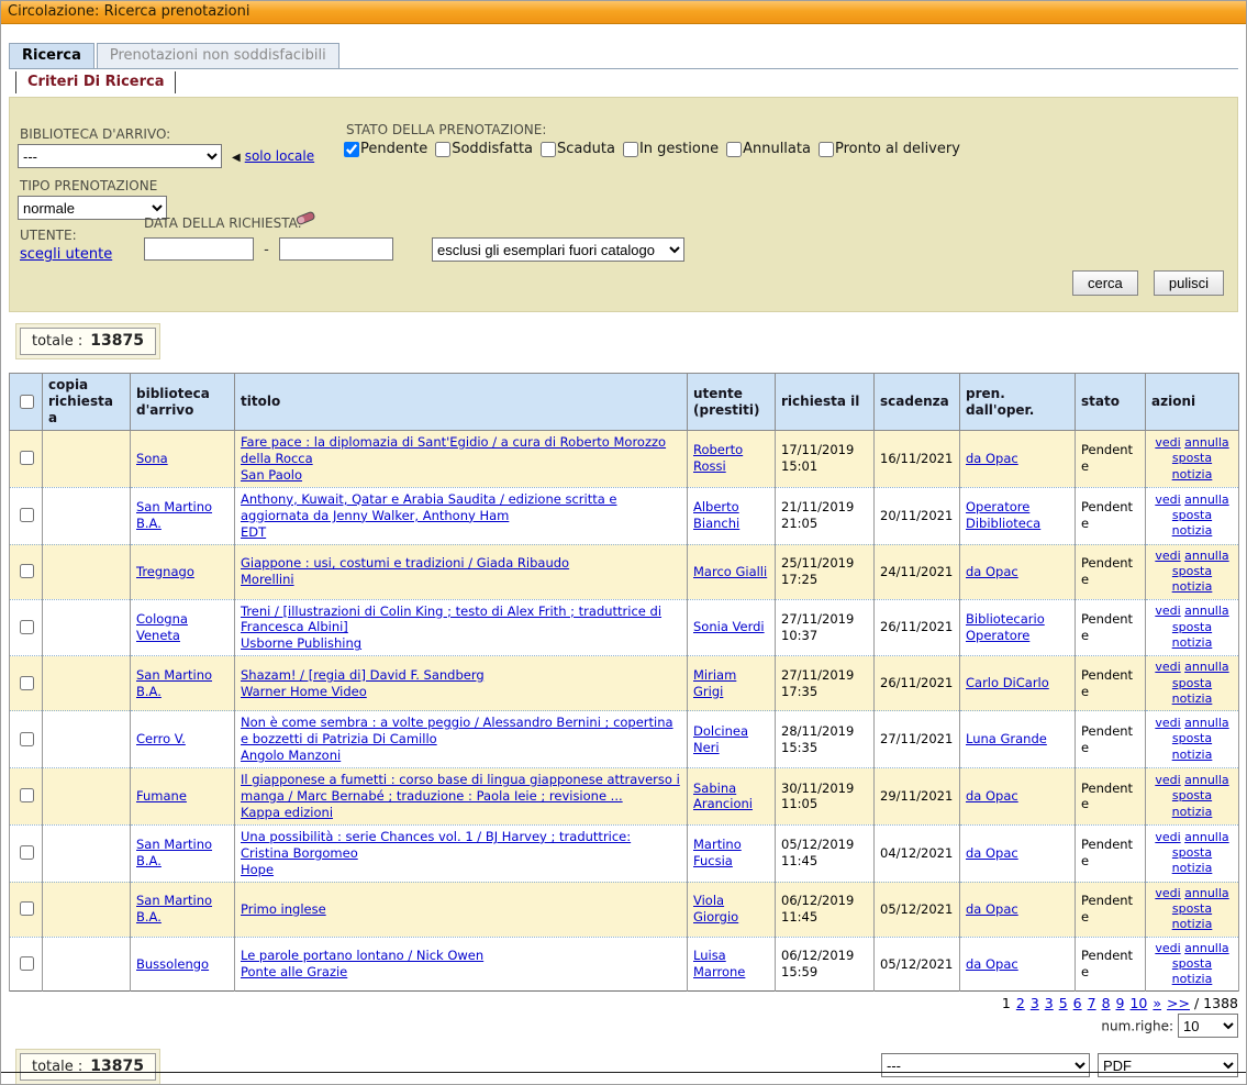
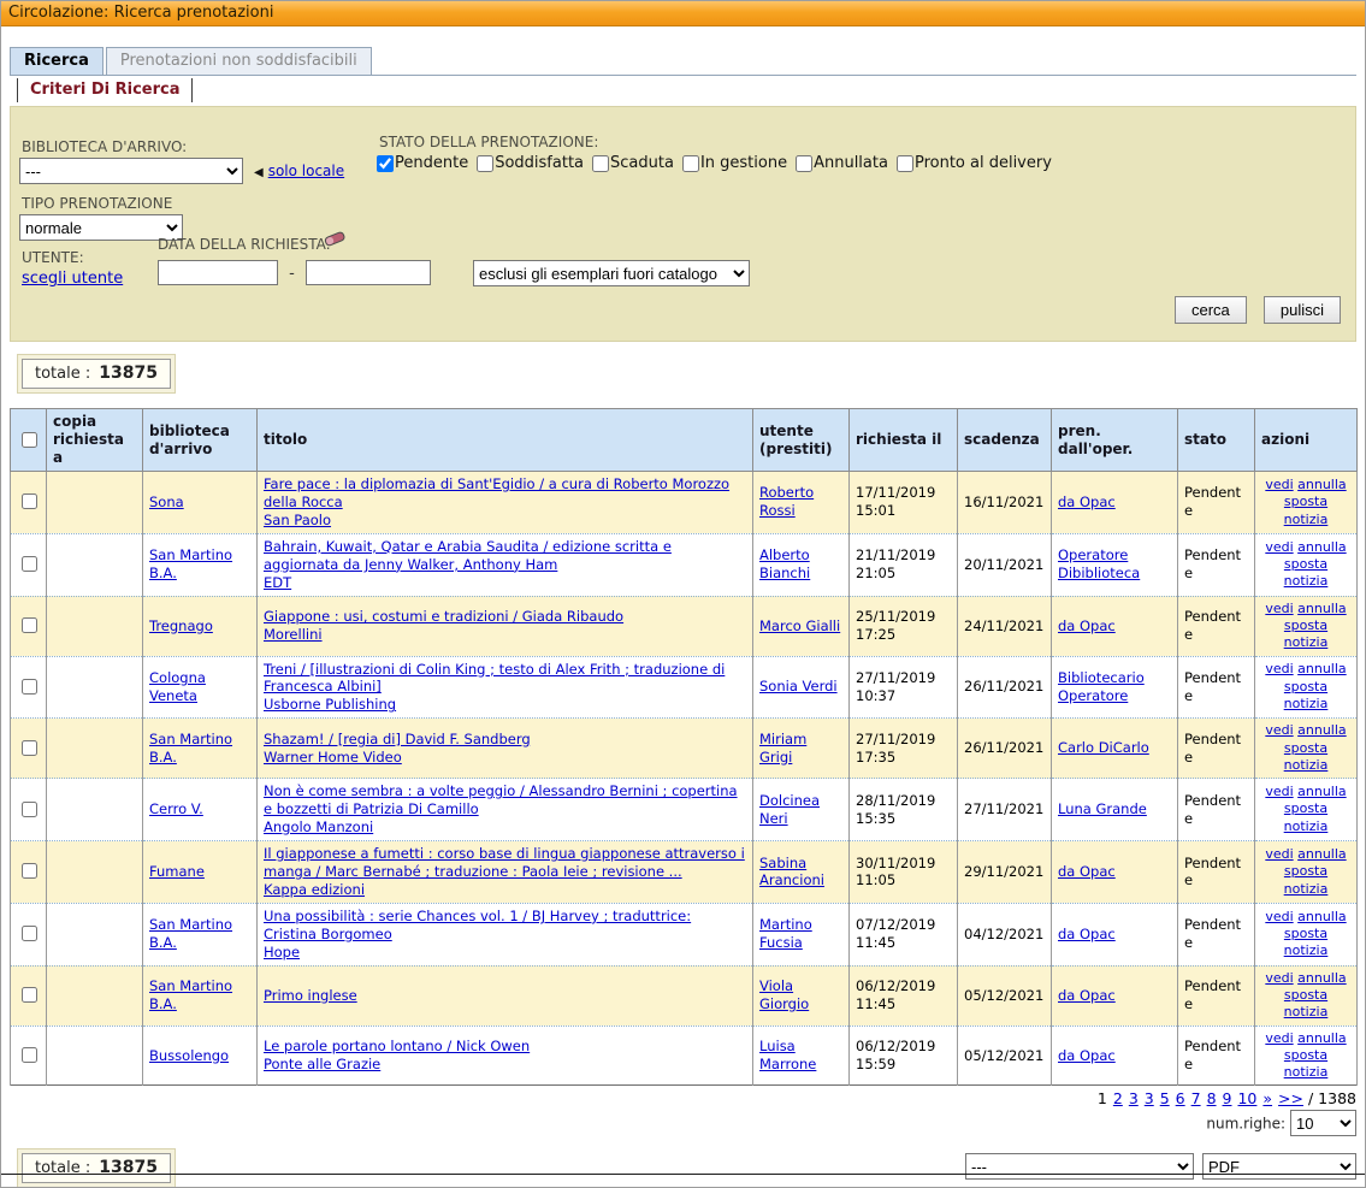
  Circolazione: Ricerca prenotazioni
  Ricerca
  Prenotazioni non soddisfacibili
  Criteri Di Ricerca
  BIBLIOTECA D'ARRIVO:
  ---
  ◀ solo locale
  TIPO PRENOTAZIONE
  normale
  STATO DELLA PRENOTAZIONE:
  Pendente
  Soddisfatta
  Scaduta
  In gestione
  Annullata
  Pronto al delivery
  UTENTE:
  scegli utente
  DATA DELLA RICHIESTA
  -
  esclusi gli esemplari fuori catalogo
  cerca pulisci
  totale : 13875
  	copia richiesta a	biblioteca d'arrivo	titolo	utente (prestiti)	richiesta il	scadenza	pren. dall'oper.	stato	azioni
  		Sona	Fare pace : la diplomazia di Sant'Egidio / a cura di Roberto Morozzo della RoccaSan Paolo	Roberto Rossi	17/11/2019 15:01	16/11/2021	da Opac	Pendente	vedi annulla sposta notizia
- 		San Martino B.A.	Anthony, Kuwait, Qatar e Arabia Saudita / edizione scritta e aggiornata da Jenny Walker, Anthony HamEDT	Alberto Bianchi	21/11/2019 21:05	20/11/2021	Operatore Dibiblioteca	Pendente	vedi annulla sposta notizia
+ 		San Martino B.A.	Bahrain, Kuwait, Qatar e Arabia Saudita / edizione scritta e aggiornata da Jenny Walker, Anthony HamEDT	Alberto Bianchi	21/11/2019 21:05	20/11/2021	Operatore Dibiblioteca	Pendente	vedi annulla sposta notizia
  		Tregnago	Giappone : usi, costumi e tradizioni / Giada RibaudoMorellini	Marco Gialli	25/11/2019 17:25	24/11/2021	da Opac	Pendente	vedi annulla sposta notizia
- 		Cologna Veneta	Treni / [illustrazioni di Colin King ; testo di Alex Frith ; traduttrice di Francesca Albini]Usborne Publishing	Sonia Verdi	27/11/2019 10:37	26/11/2021	Bibliotecario Operatore	Pendente	vedi annulla sposta notizia
+ 		Cologna Veneta	Treni / [illustrazioni di Colin King ; testo di Alex Frith ; traduzione di Francesca Albini]Usborne Publishing	Sonia Verdi	27/11/2019 10:37	26/11/2021	Bibliotecario Operatore	Pendente	vedi annulla sposta notizia
  		San Martino B.A.	Shazam! / [regia di] David F. SandbergWarner Home Video	Miriam Grigi	27/11/2019 17:35	26/11/2021	Carlo DiCarlo	Pendente	vedi annulla sposta notizia
  		Cerro V.	Non è come sembra : a volte peggio / Alessandro Bernini ; copertina e bozzetti di Patrizia Di CamilloAngolo Manzoni	Dolcinea Neri	28/11/2019 15:35	27/11/2021	Luna Grande	Pendente	vedi annulla sposta notizia
  		Fumane	Il giapponese a fumetti : corso base di lingua giapponese attraverso i manga / Marc Bernabé ; traduzione : Paola Ieie ; revisione ...Kappa edizioni	Sabina Arancioni	30/11/2019 11:05	29/11/2021	da Opac	Pendente	vedi annulla sposta notizia
- 		San Martino B.A.	Una possibilità : serie Chances vol. 1 / BJ Harvey ; traduttrice: Cristina BorgomeoHope	Martino Fucsia	05/12/2019 11:45	04/12/2021	da Opac	Pendente	vedi annulla sposta notizia
+ 		San Martino B.A.	Una possibilità : serie Chances vol. 1 / BJ Harvey ; traduttrice: Cristina BorgomeoHope	Martino Fucsia	07/12/2019 11:45	04/12/2021	da Opac	Pendente	vedi annulla sposta notizia
  		San Martino B.A.	Primo inglese	Viola Giorgio	06/12/2019 11:45	05/12/2021	da Opac	Pendente	vedi annulla sposta notizia
  		Bussolengo	Le parole portano lontano / Nick OwenPonte alle Grazie	Luisa Marrone	06/12/2019 15:59	05/12/2021	da Opac	Pendente	vedi annulla sposta notizia
  1 2 3 3 5 6 7 8 9 10 » >> / 1388
  num.righe: 10
  totale : 13875
  ---
  PDF
